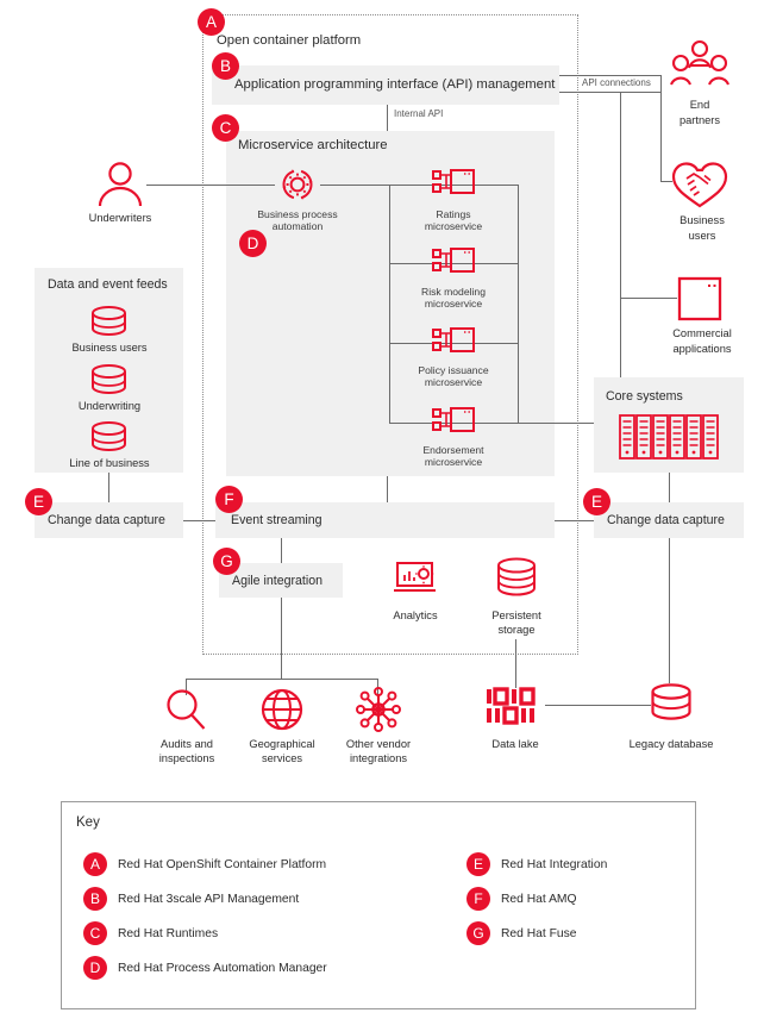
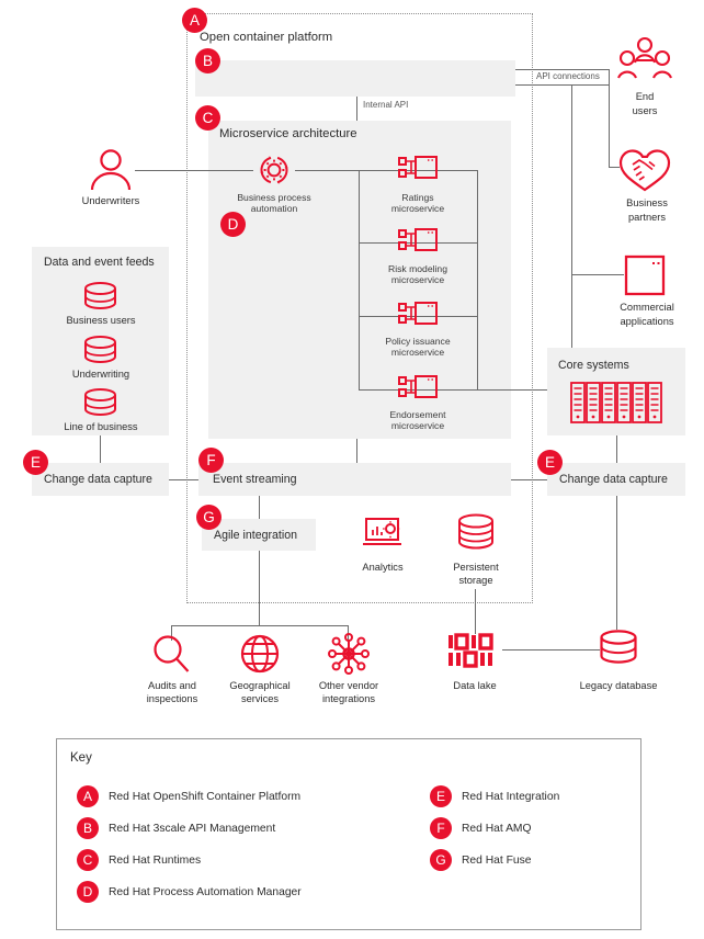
  Open container platform
  A
- Application programming interface (API) management
  B
  API connections
  Internal API
  Microservice architecture
  C
  Underwriters
  Business process
  automation
  D
  Ratings
  microservice
  Risk modeling
  microservice
  Policy issuance
  microservice
  Endorsement
  microservice
  End
- partners
+ users
  Business
- users
+ partners
  Commercial
  applications
  Core systems
  Data and event feeds
  Business users
  Underwriting
  Line of business
  Change data capture
  E
  Event streaming
  F
  Change data capture
  E
  Agile integration
  G
  Analytics
  Persistent
  storage
  Audits and
  inspections
  Geographical
  services
  Other vendor
  integrations
  Data lake
  Legacy database
  Key
  A
  Red Hat OpenShift Container Platform
  B
  Red Hat 3scale API Management
  C
  Red Hat Runtimes
  D
  Red Hat Process Automation Manager
  E
  Red Hat Integration
  F
  Red Hat AMQ
  G
  Red Hat Fuse
